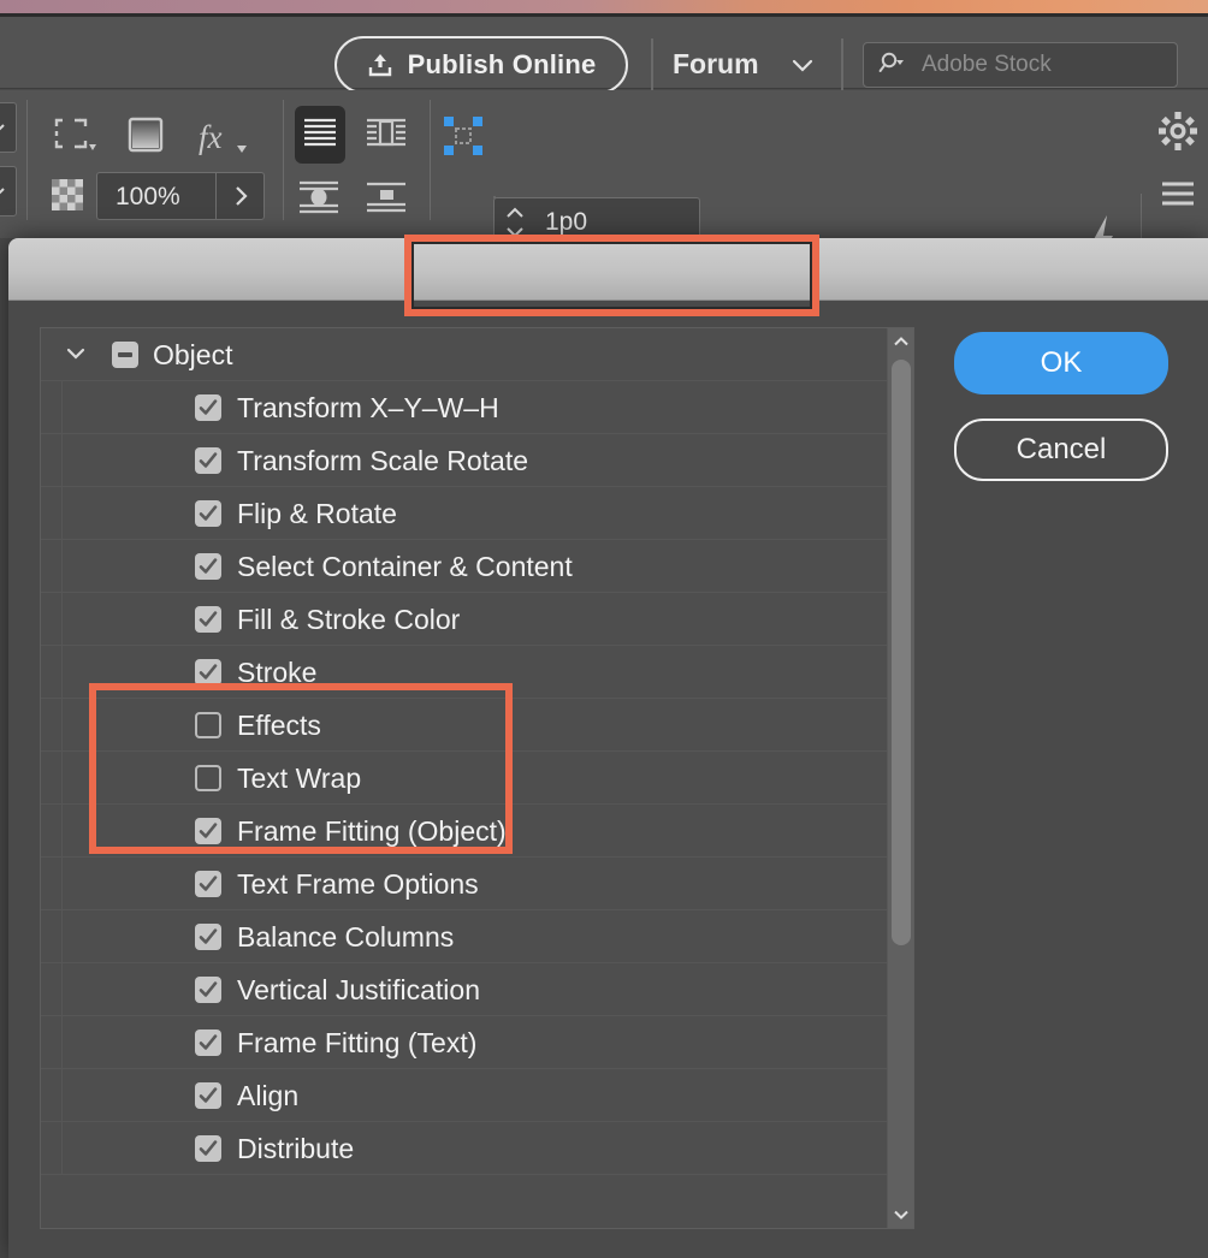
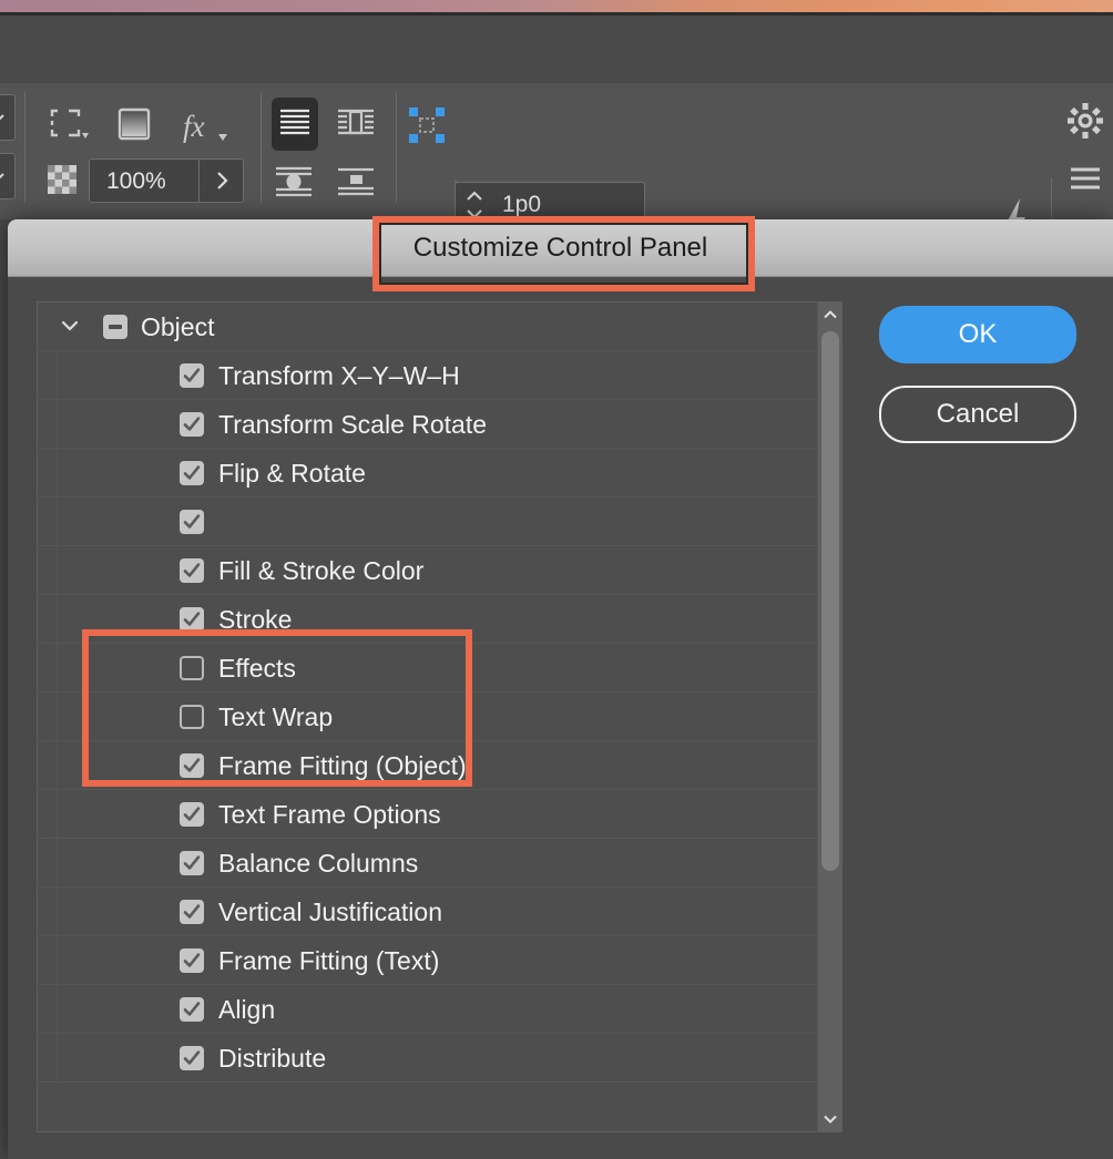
- Publish Online
- Forum
- Adobe Stock
  fx
  100%
  1p0
+ Customize Control Panel
  Object
  Transform X–Y–W–H
  Transform Scale Rotate
  Flip & Rotate
- Select Container & Content
  Fill & Stroke Color
  Stroke
  Effects
  Text Wrap
  Frame Fitting (Object)
  Text Frame Options
  Balance Columns
  Vertical Justification
  Frame Fitting (Text)
  Align
  Distribute
  OK
  Cancel
